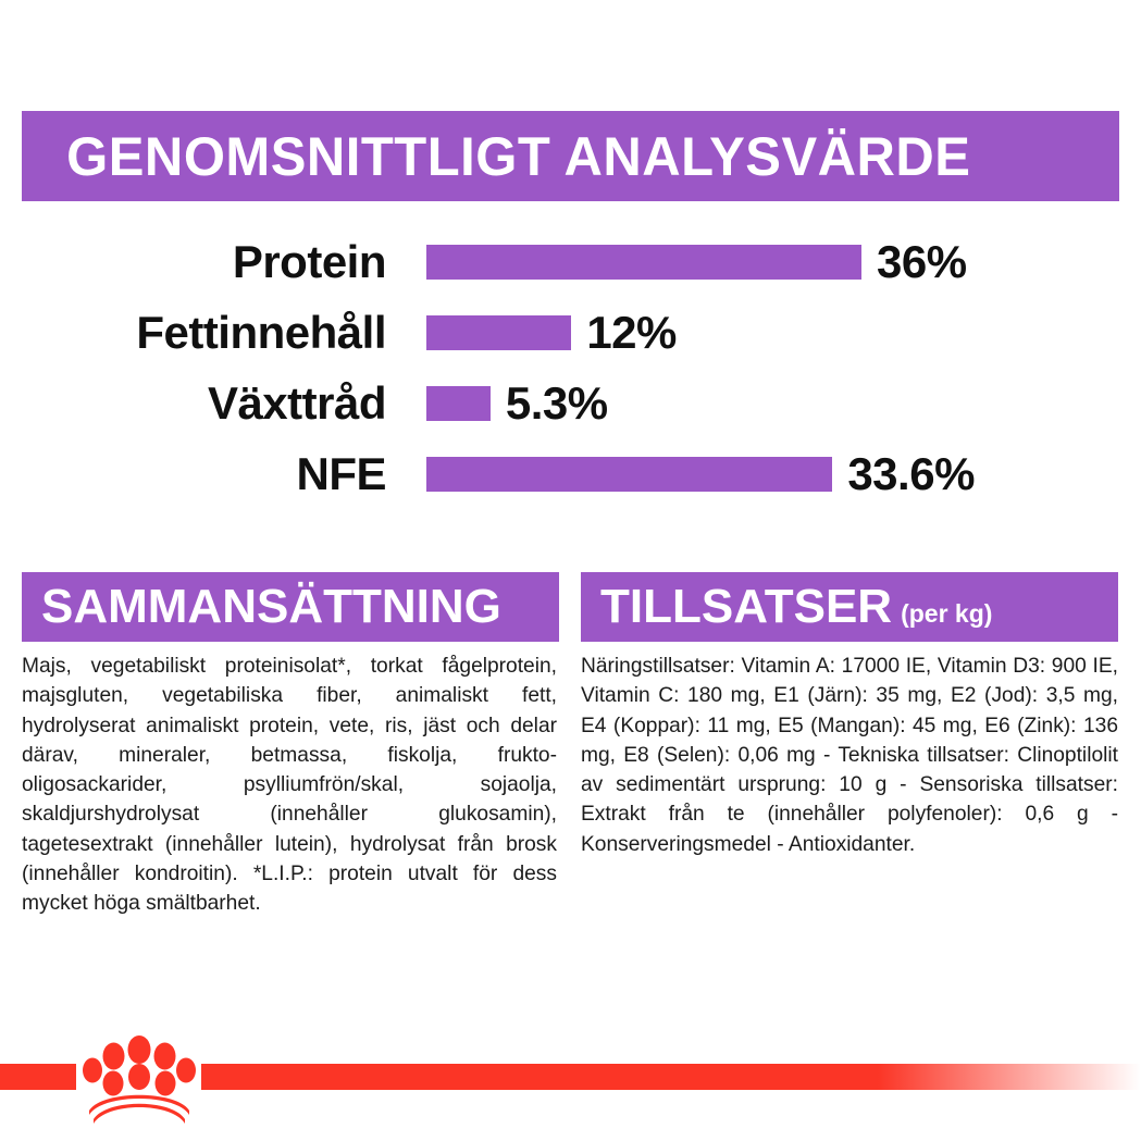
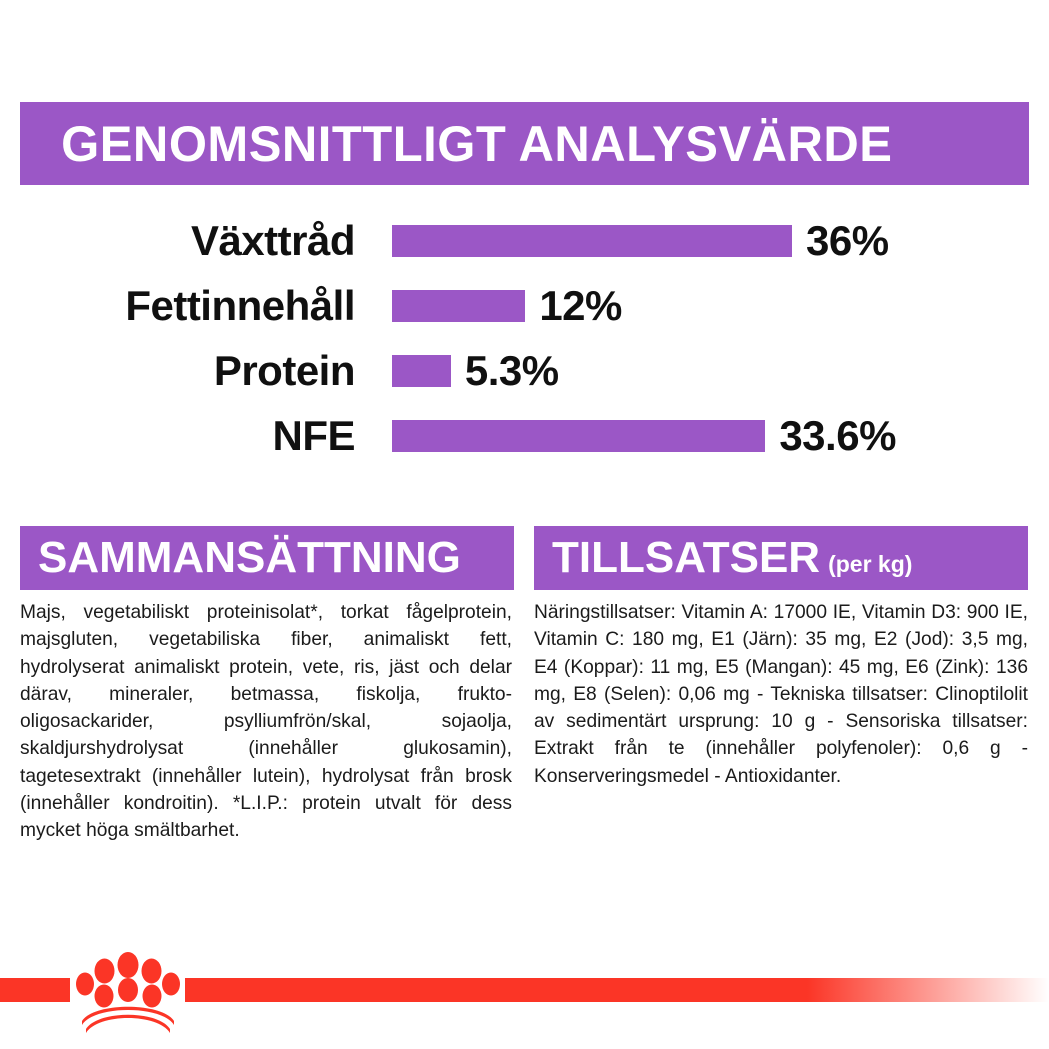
  GENOMSNITTLIGT ANALYSVÄRDE
- Protein
+ Växttråd
  36%
  Fettinnehåll
  12%
- Växttråd
+ Protein
  5.3%
  NFE
  33.6%
  SAMMANSÄTTNING
  Majs, vegetabiliskt proteinisolat*, torkat fågelprotein, majsgluten, vegetabiliska fiber, animaliskt fett, hydrolyserat animaliskt protein, vete, ris, jäst och delar därav, mineraler, betmassa, fiskolja, frukto-oligosackarider, psylliumfrön/skal, sojaolja, skaldjurshydrolysat (innehåller glukosamin), tagetesextrakt (innehåller lutein), hydrolysat från brosk (innehåller kondroitin). *L.I.P.: protein utvalt för dess mycket höga smältbarhet.
  TILLSATSER
  (per kg)
  Näringstillsatser: Vitamin A: 17000 IE, Vitamin D3: 900 IE, Vitamin C: 180 mg, E1 (Järn): 35 mg, E2 (Jod): 3,5 mg, E4 (Koppar): 11 mg, E5 (Mangan): 45 mg, E6 (Zink): 136 mg, E8 (Selen): 0,06 mg - Tekniska tillsatser: Clinoptilolit av sedimentärt ursprung: 10 g - Sensoriska tillsatser: Extrakt från te (innehåller polyfenoler): 0,6 g - Konserveringsmedel - Antioxidanter.
